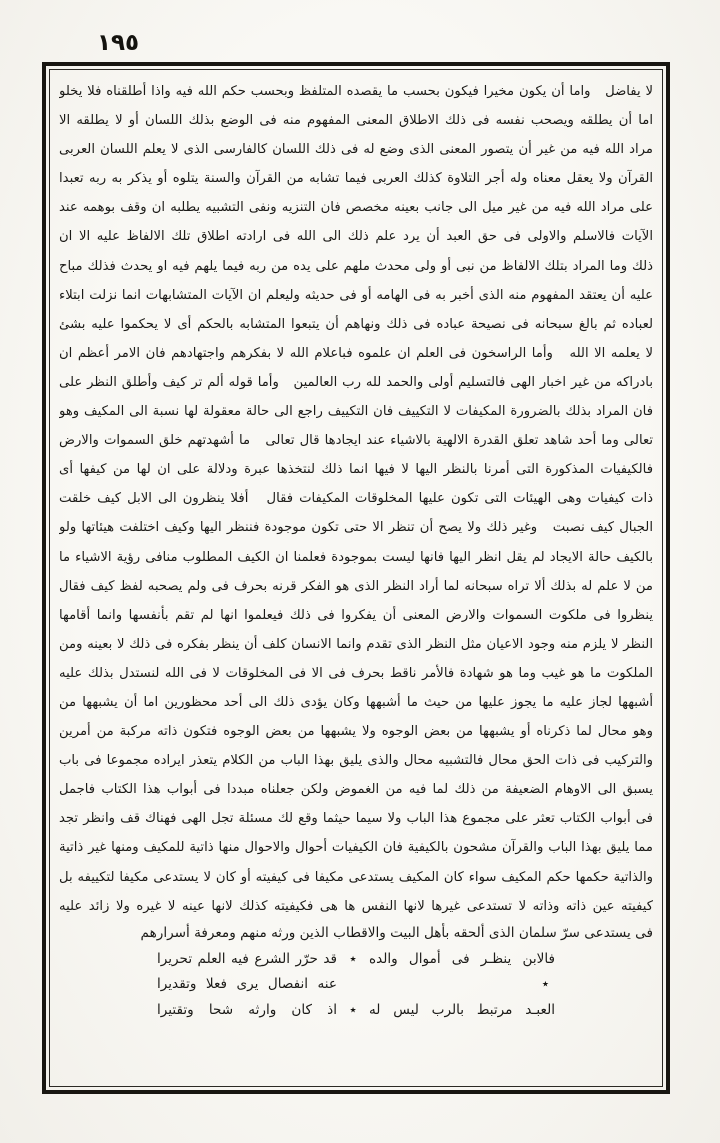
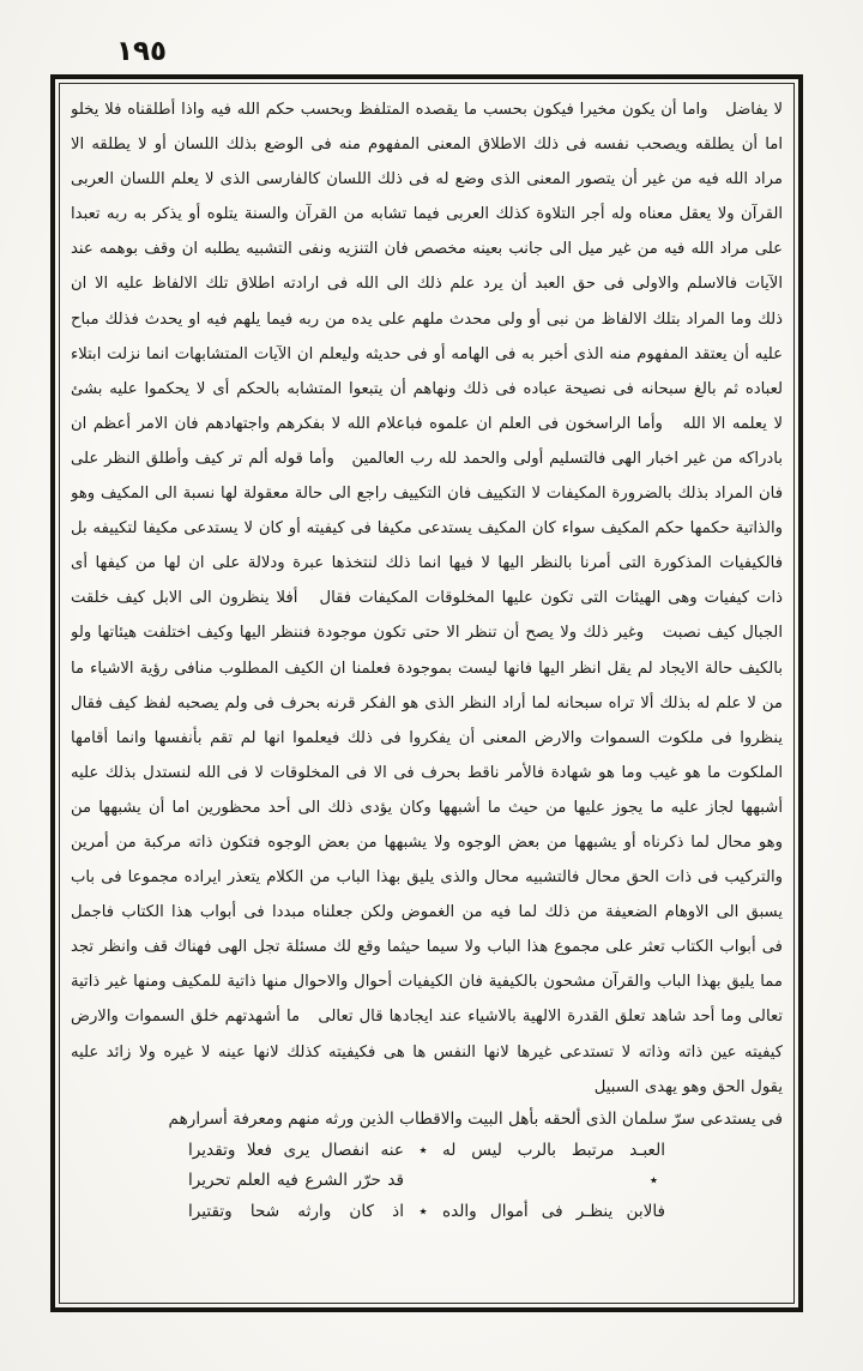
  ١٩٥
  لا يفاضل واما أن يكون مخيرا فيكون بحسب ما يقصده المتلفظ وبحسب حكم الله فيه واذا أطلقناه فلا يخلو
  اما أن يطلقه ويصحب نفسه فى ذلك الاطلاق المعنى المفهوم منه فى الوضع بذلك اللسان أو لا يطلقه الا
  مراد الله فيه من غير أن يتصور المعنى الذى وضع له فى ذلك اللسان كالفارسى الذى لا يعلم اللسان العربى
  القرآن ولا يعقل معناه وله أجر التلاوة كذلك العربى فيما تشابه من القرآن والسنة يتلوه أو يذكر به ربه تعبدا
  على مراد الله فيه من غير ميل الى جانب بعينه مخصص فان التنزيه ونفى التشبيه يطلبه ان وقف بوهمه عند
  الآيات فالاسلم والاولى فى حق العبد أن يرد علم ذلك الى الله فى ارادته اطلاق تلك الالفاظ عليه الا ان
  ذلك وما المراد بتلك الالفاظ من نبى أو ولى محدث ملهم على يده من ربه فيما يلهم فيه او يحدث فذلك مباح
  عليه أن يعتقد المفهوم منه الذى أخبر به فى الهامه أو فى حديثه وليعلم ان الآيات المتشابهات انما نزلت ابتلاء
  لعباده ثم بالغ سبحانه فى نصيحة عباده فى ذلك ونهاهم أن يتبعوا المتشابه بالحكم أى لا يحكموا عليه بشئ
  لا يعلمه الا الله وأما الراسخون فى العلم ان علموه فباعلام الله لا بفكرهم واجتهادهم فان الامر أعظم ان
  بادراكه من غير اخبار الهى فالتسليم أولى والحمد لله رب العالمين وأما قوله ألم تر كيف وأطلق النظر على
  فان المراد بذلك بالضرورة المكيفات لا التكييف فان التكييف راجع الى حالة معقولة لها نسبة الى المكيف وهو
- تعالى وما أحد شاهد تعلق القدرة الالهية بالاشياء عند ايجادها قال تعالى ما أشهدتهم خلق السموات والارض
+ والذاتية حكمها حكم المكيف سواء كان المكيف يستدعى مكيفا فى كيفيته أو كان لا يستدعى مكيفا لتكييفه بل
  فالكيفيات المذكورة التى أمرنا بالنظر اليها لا فيها انما ذلك لنتخذها عبرة ودلالة على ان لها من كيفها أى
  ذات كيفيات وهى الهيئات التى تكون عليها المخلوقات المكيفات فقال أفلا ينظرون الى الابل كيف خلقت
  الجبال كيف نصبت وغير ذلك ولا يصح أن تنظر الا حتى تكون موجودة فننظر اليها وكيف اختلفت هيئاتها ولو
  بالكيف حالة الايجاد لم يقل انظر اليها فانها ليست بموجودة فعلمنا ان الكيف المطلوب منافى رؤية الاشياء ما
  من لا علم له بذلك ألا تراه سبحانه لما أراد النظر الذى هو الفكر قرنه بحرف فى ولم يصحبه لفظ كيف فقال
  ينظروا فى ملكوت السموات والارض المعنى أن يفكروا فى ذلك فيعلموا انها لم تقم بأنفسها وانما أقامها
- النظر لا يلزم منه وجود الاعيان مثل النظر الذى تقدم وانما الانسان كلف أن ينظر بفكره فى ذلك لا بعينه ومن
  الملكوت ما هو غيب وما هو شهادة فالأمر ناقط بحرف فى الا فى المخلوقات لا فى الله لنستدل بذلك عليه
  أشبهها لجاز عليه ما يجوز عليها من حيث ما أشبهها وكان يؤدى ذلك الى أحد محظورين اما أن يشبهها من
  وهو محال لما ذكرناه أو يشبهها من بعض الوجوه ولا يشبهها من بعض الوجوه فتكون ذاته مركبة من أمرين
  والتركيب فى ذات الحق محال فالتشبيه محال والذى يليق بهذا الباب من الكلام يتعذر ايراده مجموعا فى باب
  يسبق الى الاوهام الضعيفة من ذلك لما فيه من الغموض ولكن جعلناه مبددا فى أبواب هذا الكتاب فاجمل
  فى أبواب الكتاب تعثر على مجموع هذا الباب ولا سيما حيثما وقع لك مسئلة تجل الهى فهناك قف وانظر تجد
  مما يليق بهذا الباب والقرآن مشحون بالكيفية فان الكيفيات أحوال والاحوال منها ذاتية للمكيف ومنها غير ذاتية
- والذاتية حكمها حكم المكيف سواء كان المكيف يستدعى مكيفا فى كيفيته أو كان لا يستدعى مكيفا لتكييفه بل
+ تعالى وما أحد شاهد تعلق القدرة الالهية بالاشياء عند ايجادها قال تعالى ما أشهدتهم خلق السموات والارض
  كيفيته عين ذاته وذاته لا تستدعى غيرها لانها النفس ها هى فكيفيته كذلك لانها عينه لا غيره ولا زائد عليه
+ يقول الحق وهو يهدى السبيل
  فى يستدعى سرّ سلمان الذى ألحقه بأهل البيت والاقطاب الذين ورثه منهم ومعرفة أسرارهم
- فالابن ينظـر فى أموال والده
+ العبـد مرتبط بالرب ليس له
  ٭
- قد حرّر الشرع فيه العلم تحريرا
+ عنه انفصال يرى فعلا وتقديرا
  ٭
- عنه انفصال يرى فعلا وتقديرا
+ قد حرّر الشرع فيه العلم تحريرا
- العبـد مرتبط بالرب ليس له
+ فالابن ينظـر فى أموال والده
  ٭
  اذ كان وارثه شحا وتقتيرا
